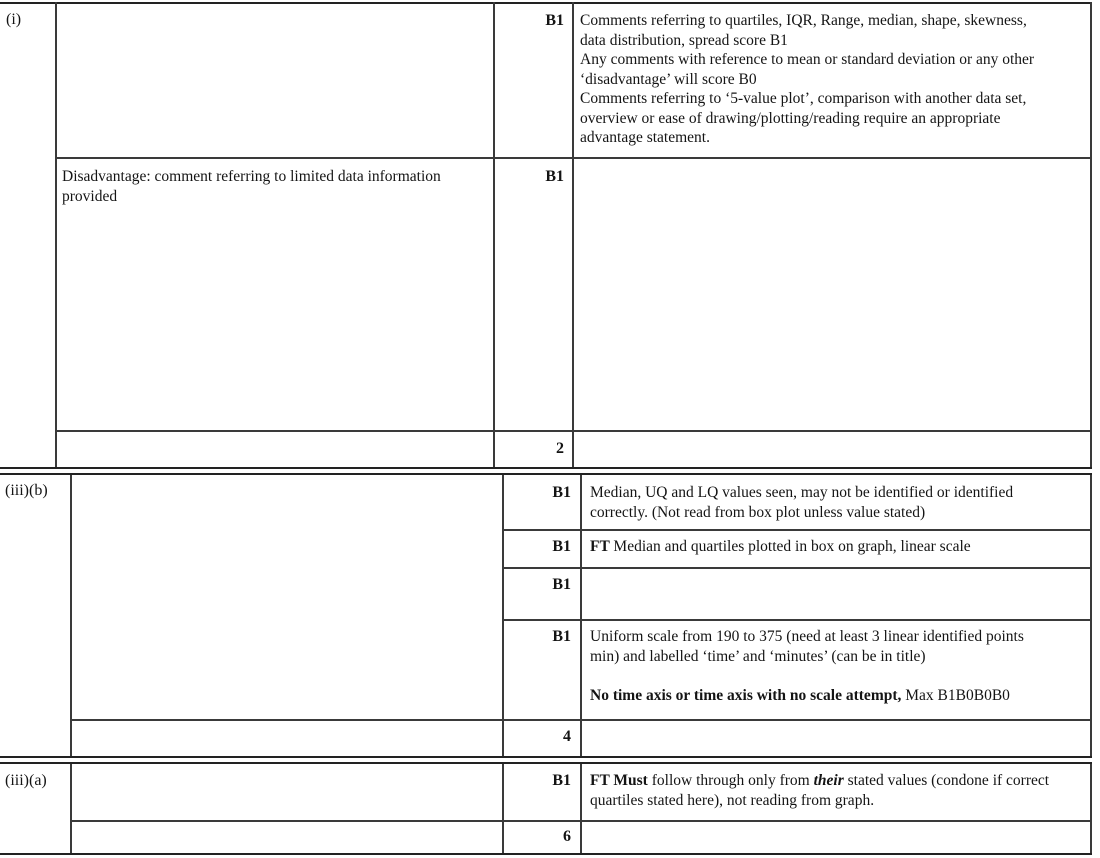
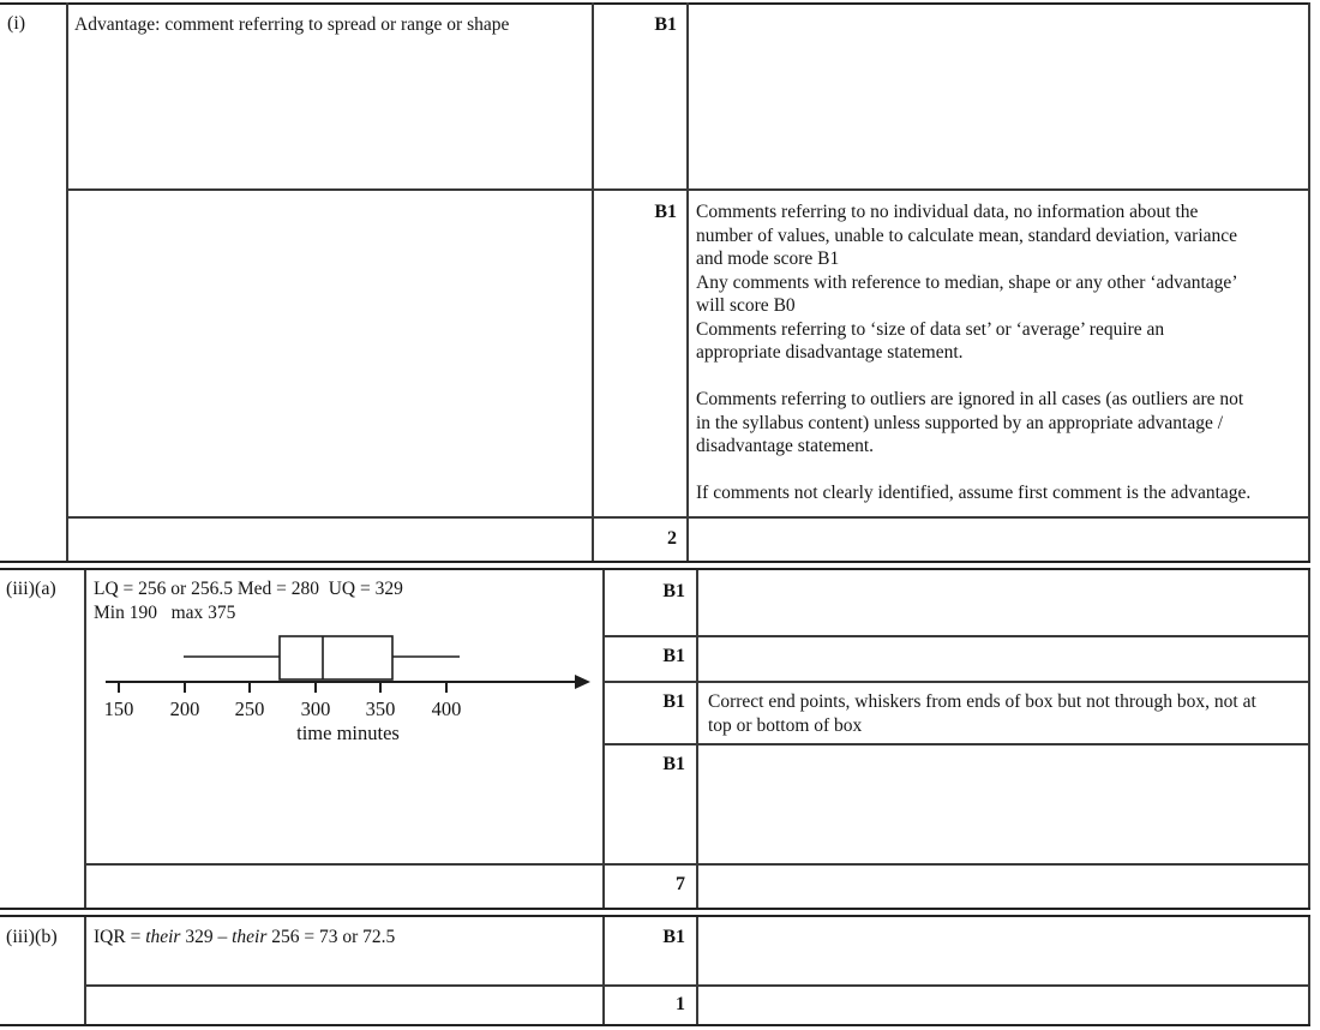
  (i)
+ Advantage: comment referring to spread or range or shape
  B1
- Comments referring to quartiles, IQR, Range, median, shape, skewness,
- data distribution, spread score B1
- Any comments with reference to mean or standard deviation or any other
- ‘disadvantage’ will score B0
- Comments referring to ‘5-value plot’, comparison with another data set,
- overview or ease of drawing/plotting/reading require an appropriate
- advantage statement.
- Disadvantage: comment referring to limited data information
- provided
  B1
+ Comments referring to no individual data, no information about the
+ number of values, unable to calculate mean, standard deviation, variance
+ and mode score B1
+ Any comments with reference to median, shape or any other ‘advantage’
+ will score B0
+ Comments referring to ‘size of data set’ or ‘average’ require an
+ appropriate disadvantage statement.
+ Comments referring to outliers are ignored in all cases (as outliers are not
+ in the syllabus content) unless supported by an appropriate advantage /
+ disadvantage statement.
+ If comments not clearly identified, assume first comment is the advantage.
  2
- (iii)(b)
+ (iii)(a)
+ LQ = 256 or 256.5 Med = 280 UQ = 329
+ Min 190 max 375
+ 150
+ 200
+ 250
+ 300
+ 350
+ 400
+ time minutes
  B1
- Median, UQ and LQ values seen, may not be identified or identified
- correctly. (Not read from box plot unless value stated)
  B1
- FT Median and quartiles plotted in box on graph, linear scale
  B1
+ Correct end points, whiskers from ends of box but not through box, not at
+ top or bottom of box
  B1
- Uniform scale from 190 to 375 (need at least 3 linear identified points
- min) and labelled ‘time’ and ‘minutes’ (can be in title)
- No time axis or time axis with no scale attempt, Max B1B0B0B0
- 4
+ 7
- (iii)(a)
+ (iii)(b)
+ IQR = their 329 – their 256 = 73 or 72.5
  B1
- FT Must follow through only from their stated values (condone if correct
- quartiles stated here), not reading from graph.
- 6
+ 1
